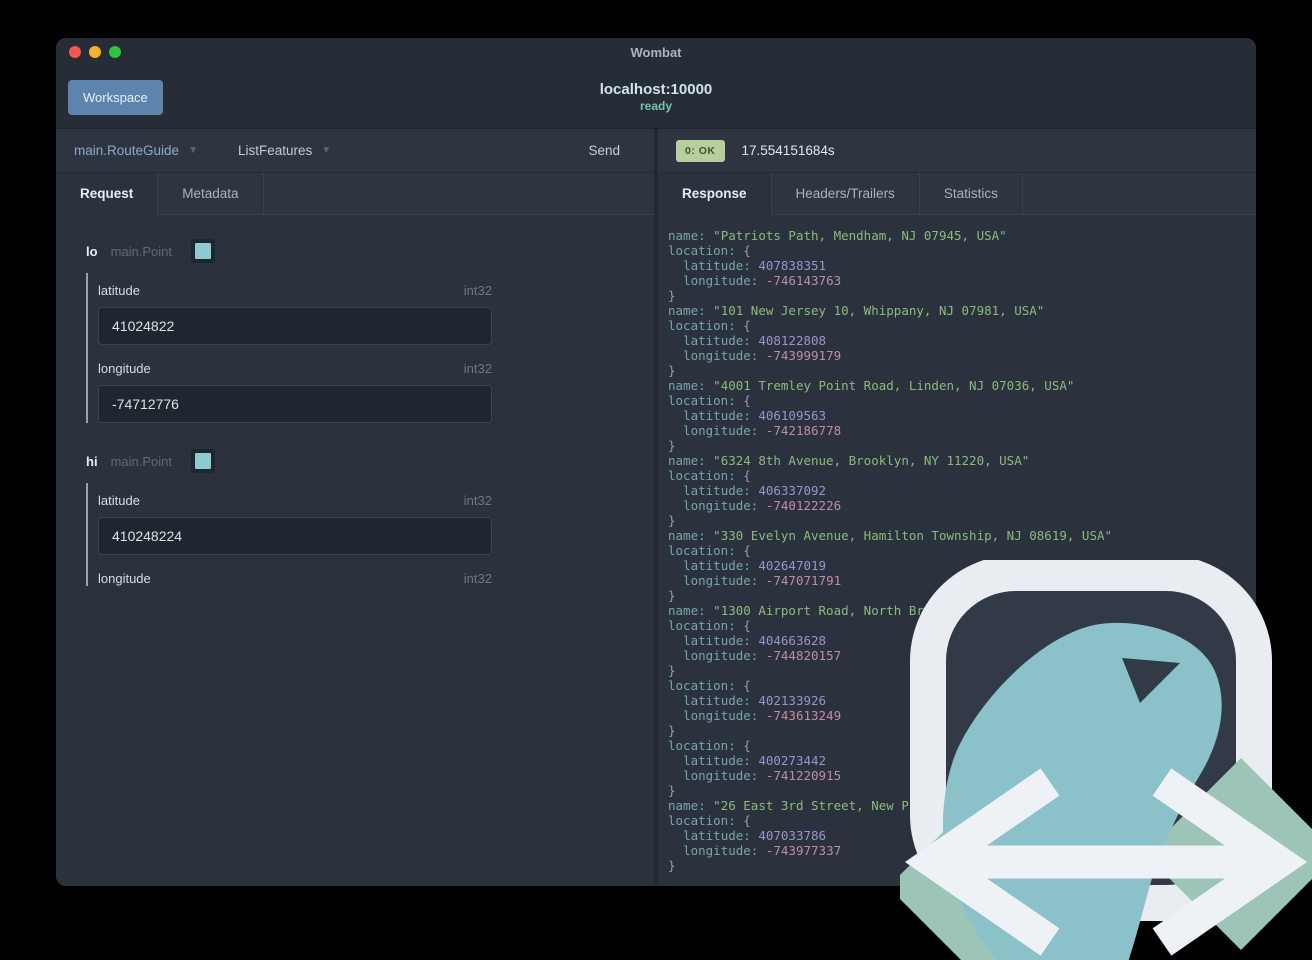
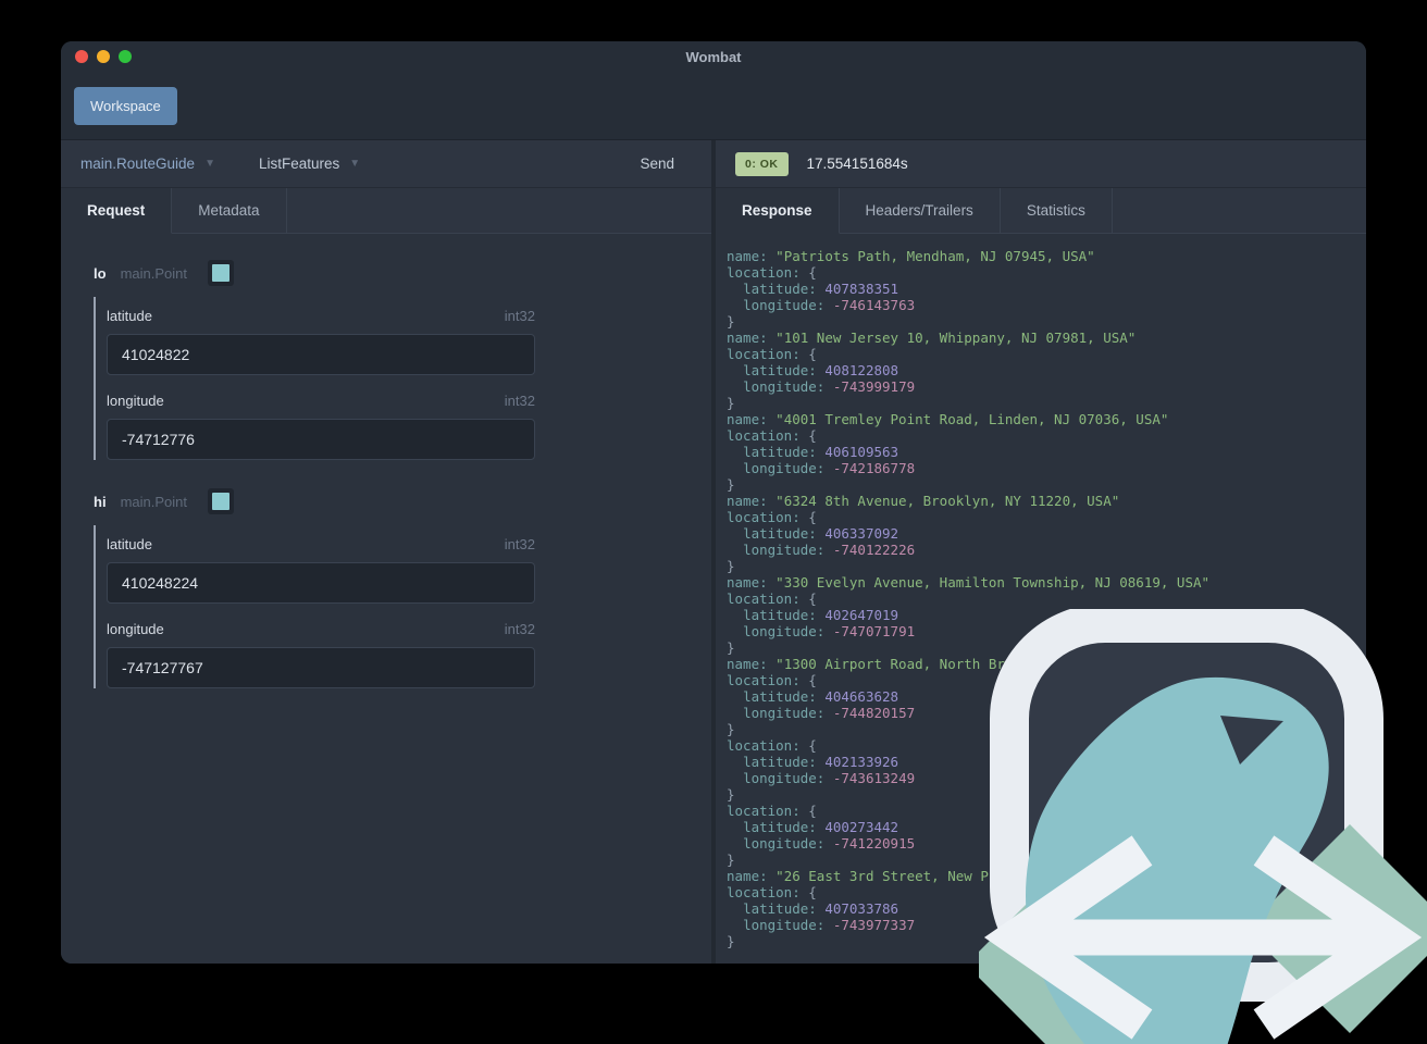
  Wombat
  Workspace
- localhost:10000
- ready
  main.RouteGuide
  ▼
  ListFeatures
  ▼
  Send
  Request
  Metadata
  lo
  main.Point
  latitude
  int32
  41024822
  longitude
  int32
  -74712776
  hi
  main.Point
  latitude
  int32
  410248224
  longitude
  int32
+ -747127767
  0: OK
  17.554151684s
  Response
  Headers/Trailers
  Statistics
  name: "Patriots Path, Mendham, NJ 07945, USA" location: { latitude: 407838351 longitude: -746143763 } name: "101 New Jersey 10, Whippany, NJ 07981, USA" location: { latitude: 408122808 longitude: -743999179 } name: "4001 Tremley Point Road, Linden, NJ 07036, USA" location: { latitude: 406109563 longitude: -742186778 } name: "6324 8th Avenue, Brooklyn, NY 11220, USA" location: { latitude: 406337092 longitude: -740122226 } name: "330 Evelyn Avenue, Hamilton Township, NJ 08619, USA" location: { latitude: 402647019 longitude: -747071791 } name: "1300 Airport Road, North Br location: { latitude: 404663628 longitude: -744820157 } location: { latitude: 402133926 longitude: -743613249 } location: { latitude: 400273442 longitude: -741220915 } name: "26 East 3rd Street, New P location: { latitude: 407033786 longitude: -743977337 }
